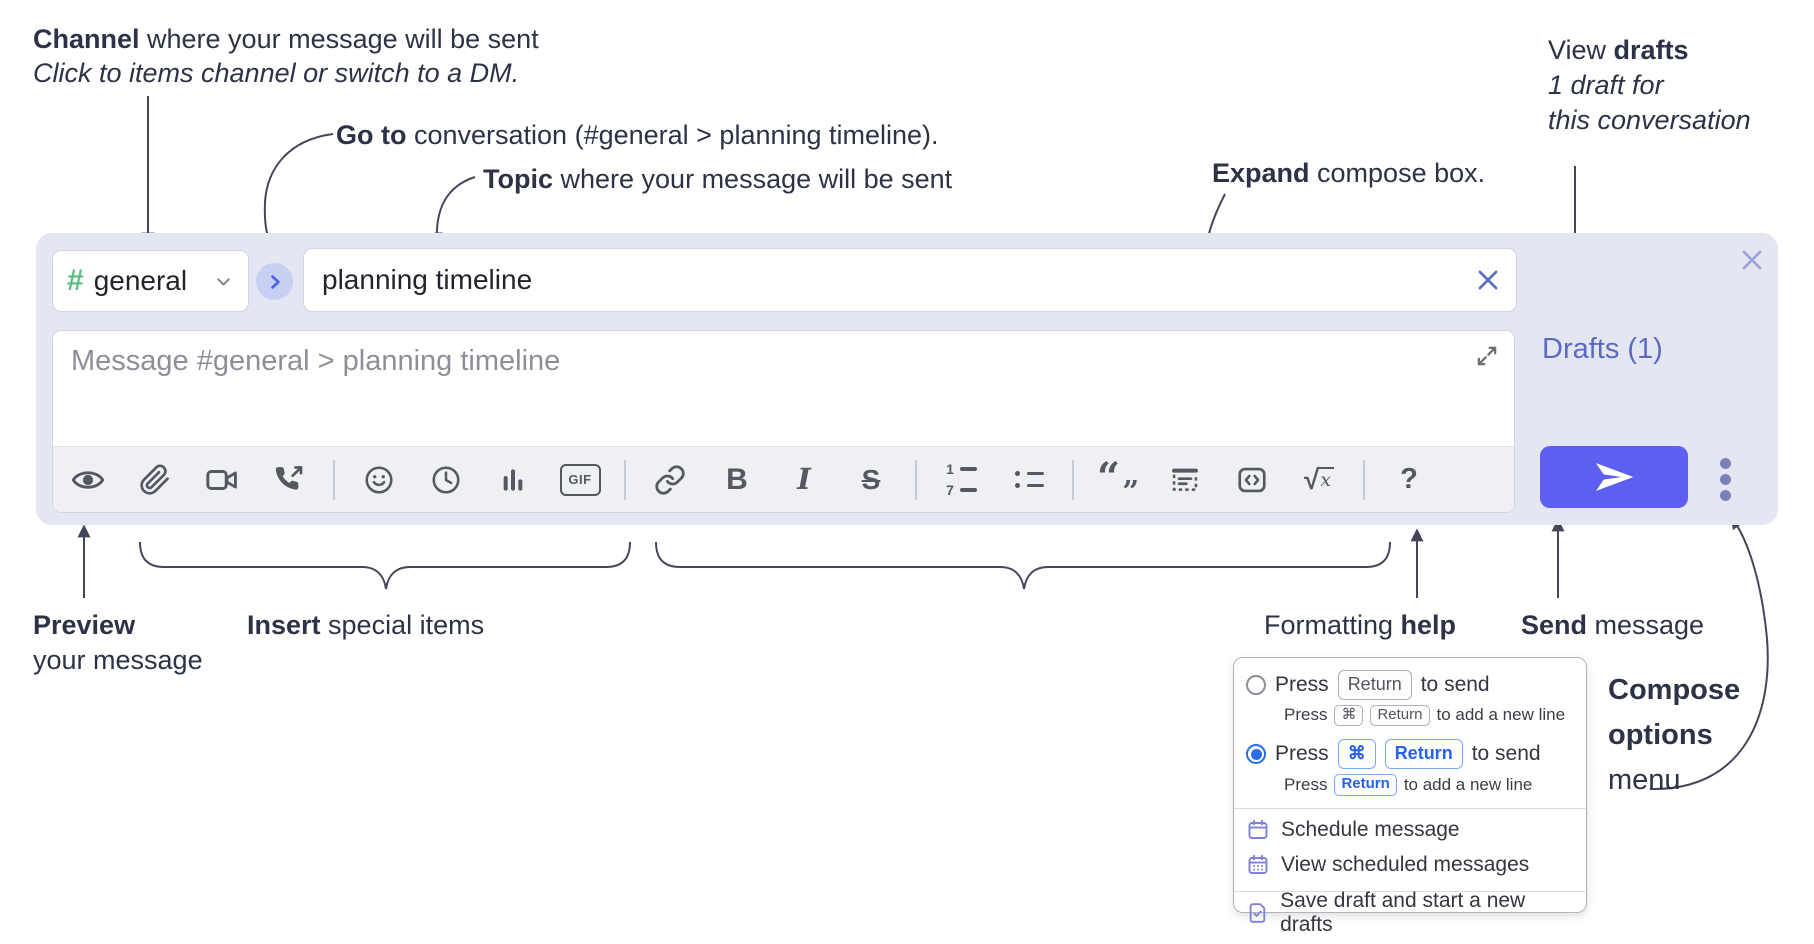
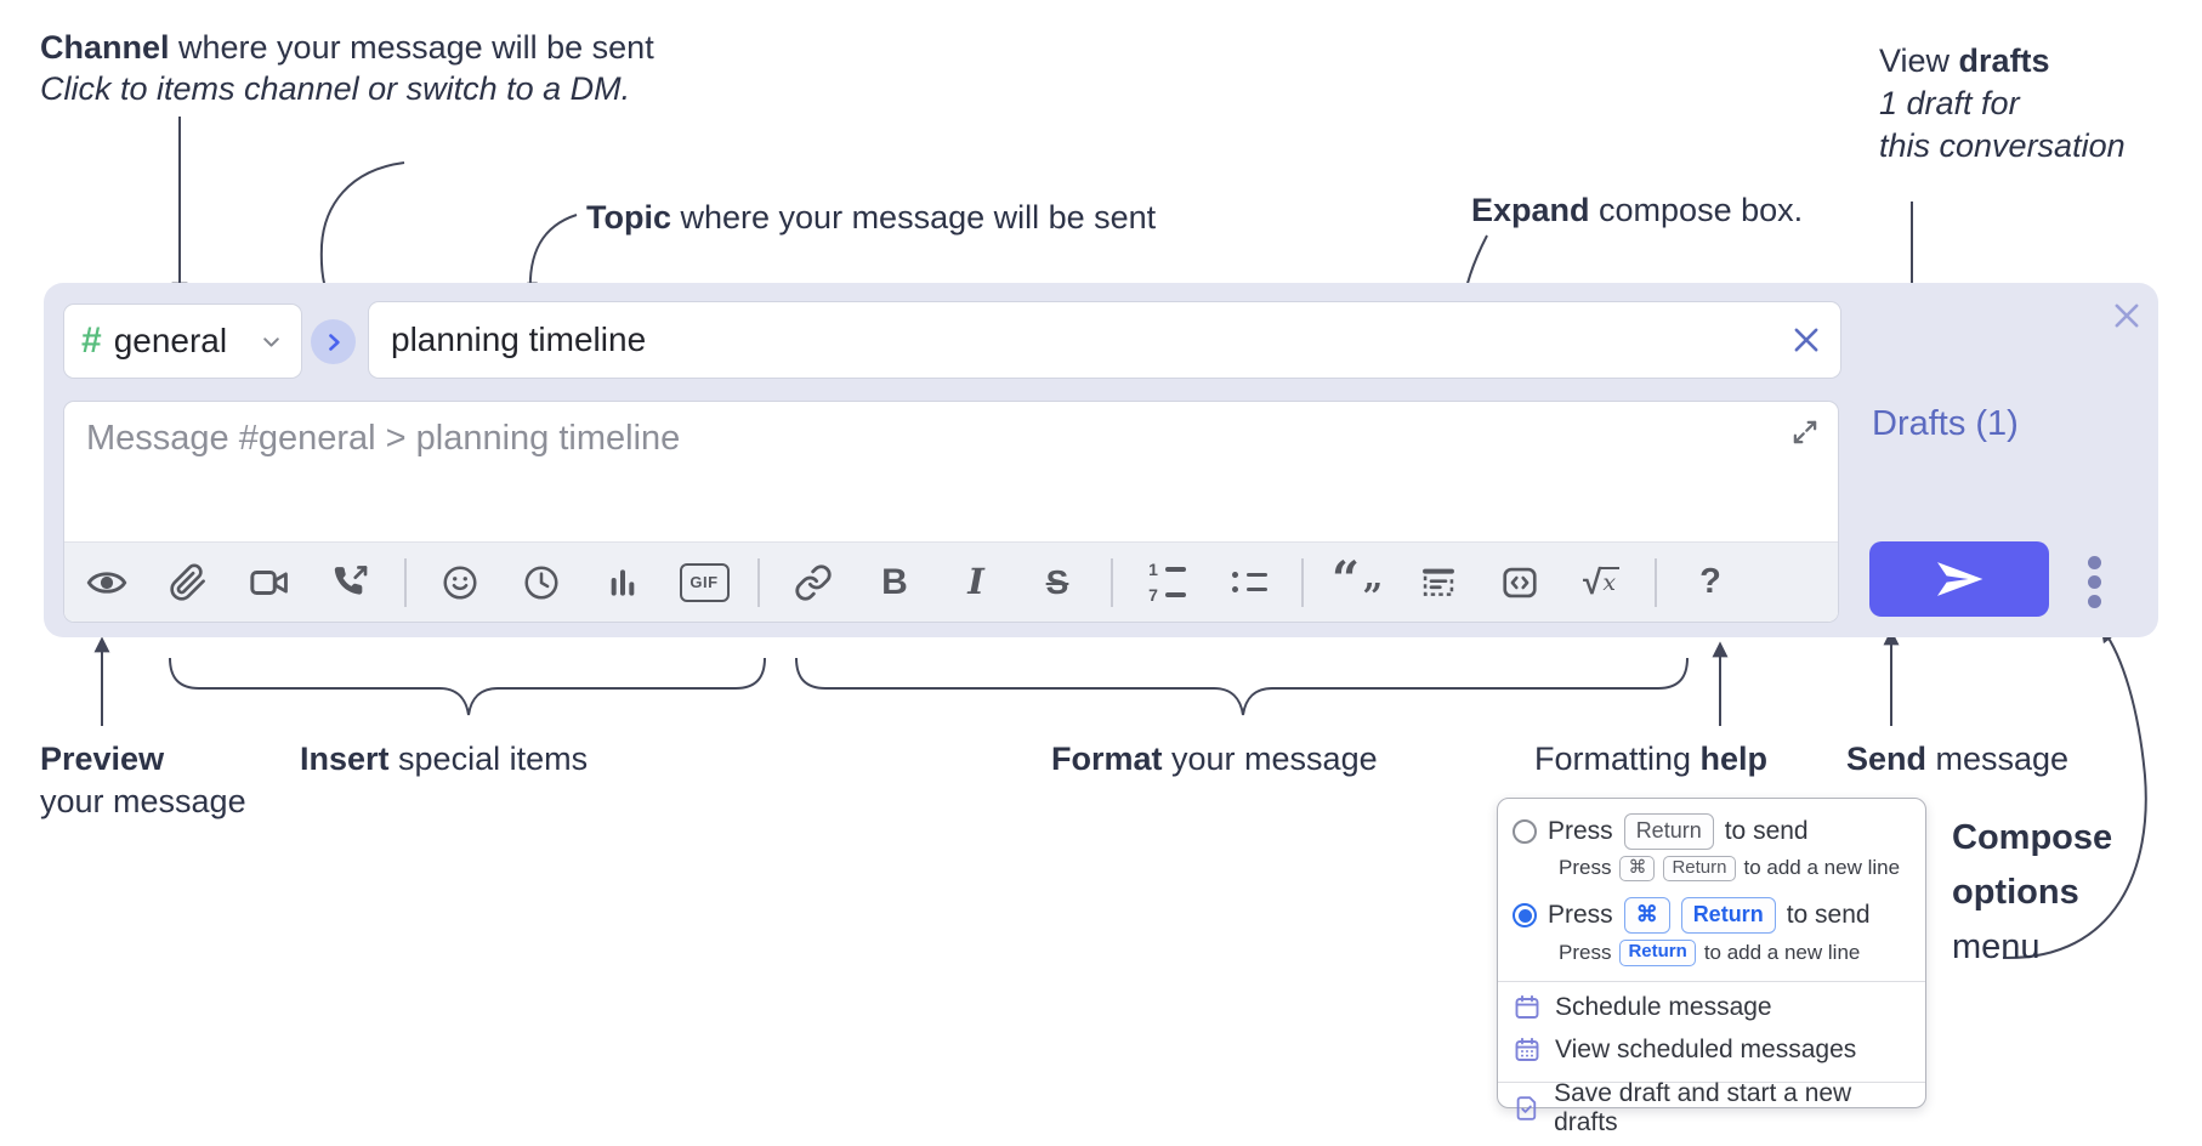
  Channel where your message will be sent
  Click to items channel or switch to a DM.
- Go to conversation (#general > planning timeline).
  Topic where your message will be sent
  Expand compose box.
  View drafts
  1 draft for
  this conversation
  Preview
  your message
  Insert special items
+ Format your message
  Formatting help
  Send message
  Compose
  options
  menu
  #
  general
  planning timeline
  Drafts (1)
  Message #general > planning timeline
  GIF
  B
  I
  S
  1
  7
  “
  ”
  √
  x
  ?
  Press
  Return
  to send
  Press
  ⌘
  Return
  to add a new line
  Press
  ⌘
  Return
  to send
  Press
  Return
  to add a new line
  Schedule message
  View scheduled messages
  Save draft and start a new drafts
